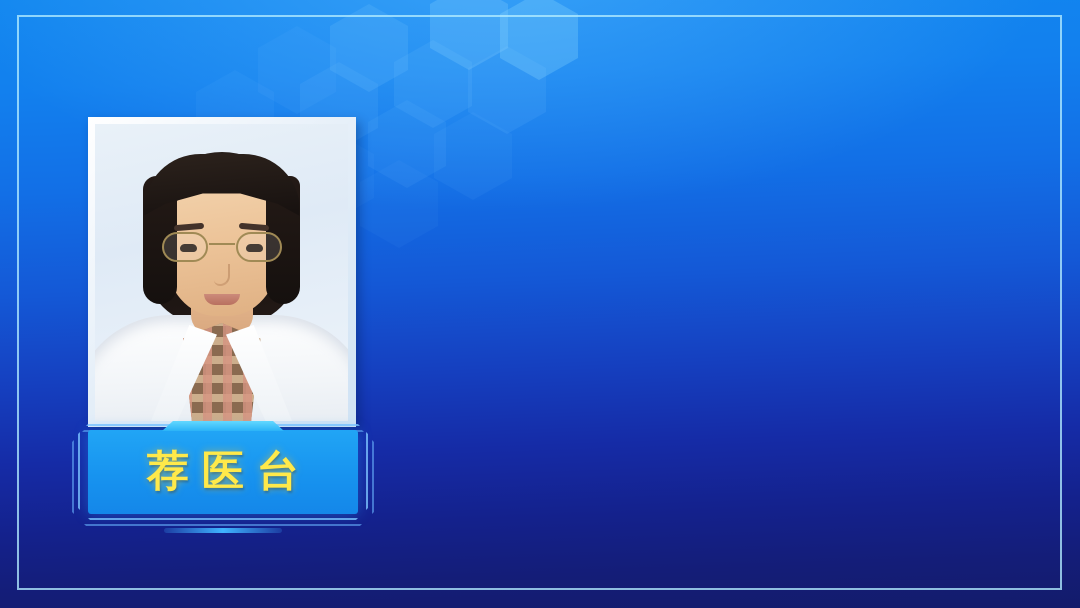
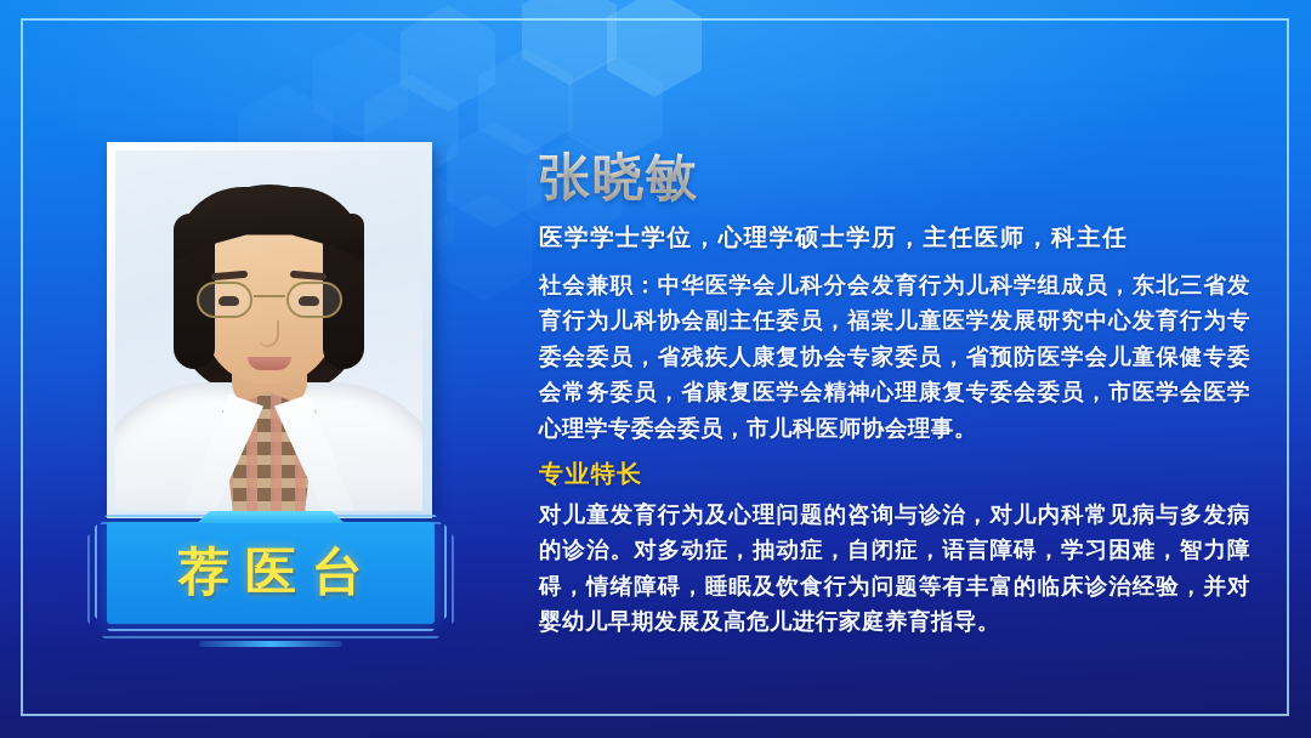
  荐医台
+ 张晓敏
+ 医学学士学位，心理学硕士学历，主任医师，科主任
+ 社会兼职：中华医学会儿科分会发育行为儿科学组成员，东北三省发育行为儿科协会副主任委员，福棠儿童医学发展研究中心发育行为专委会委员，省残疾人康复协会专家委员，省预防医学会儿童保健专委会常务委员，省康复医学会精神心理康复专委会委员，市医学会医学心理学专委会委员，市儿科医师协会理事。
+ 专业特长
+ 对儿童发育行为及心理问题的咨询与诊治，对儿内科常见病与多发病的诊治。对多动症，抽动症，自闭症，语言障碍，学习困难，智力障碍，情绪障碍，睡眠及饮食行为问题等有丰富的临床诊治经验，并对婴幼儿早期发展及高危儿进行家庭养育指导。
